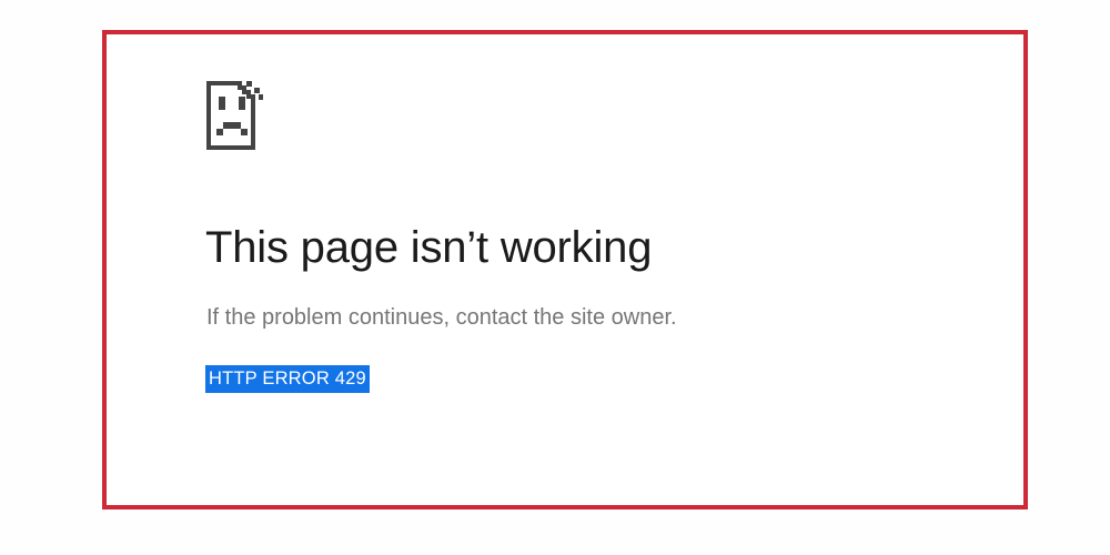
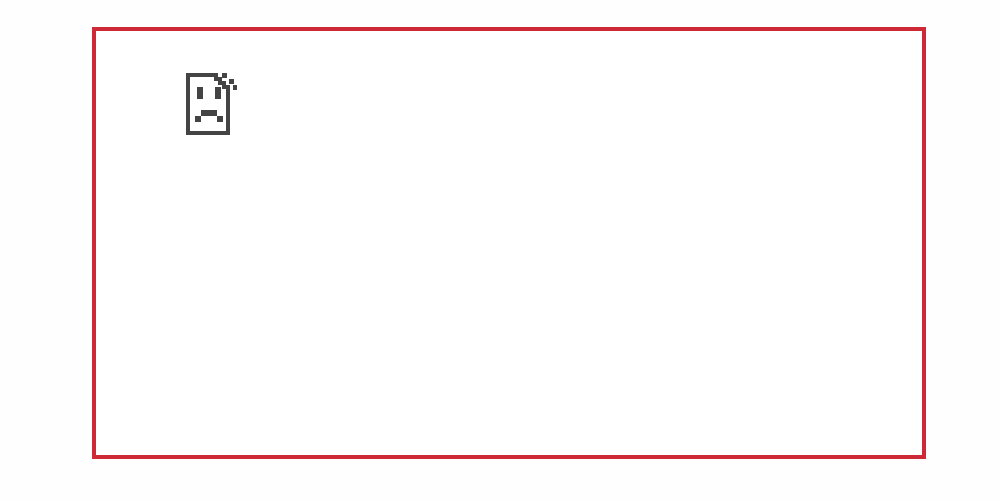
- This page isn’t working
- If the problem continues, contact the site owner.
- HTTP ERROR 429
